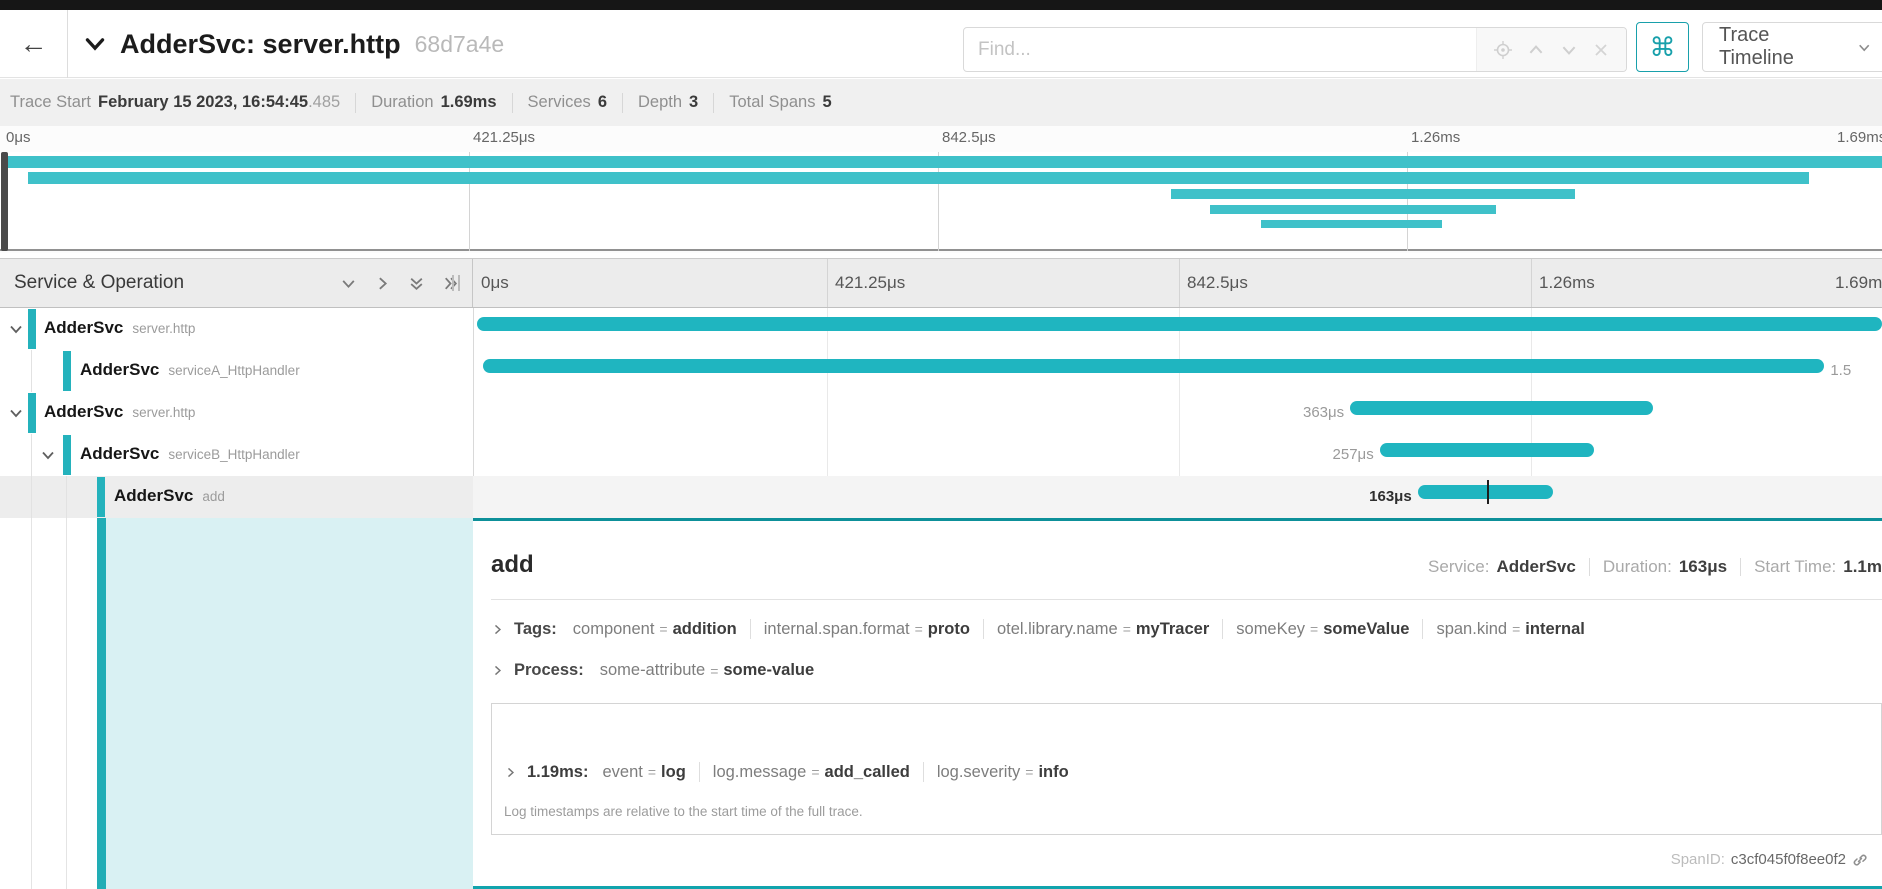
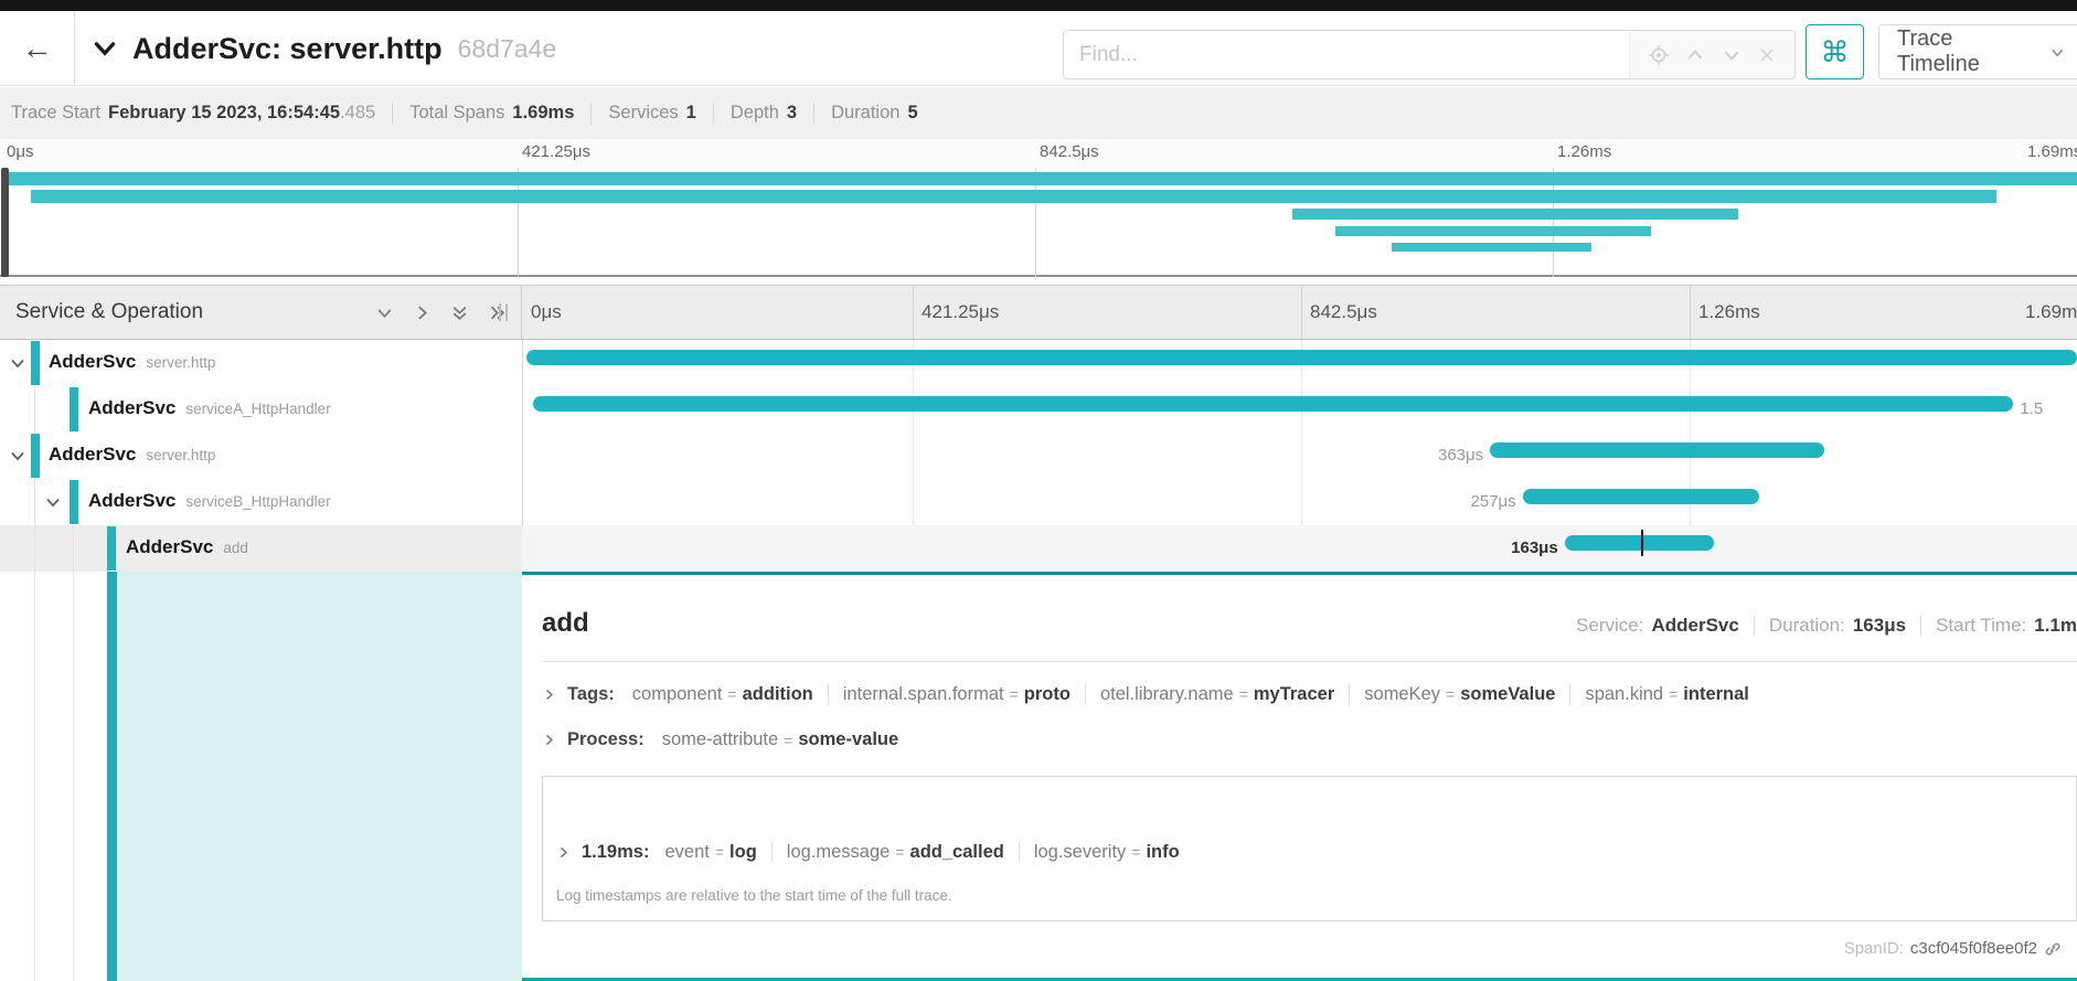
  ←
  AdderSvc: server.http
  68d7a4e
  Find...
  ⌘
  Trace Timeline
  Trace Start
  February 15 2023, 16:54:45
  .485
- Duration
+ Total Spans
  1.69ms
  Services
- 6
+ 1
  Depth
  3
- Total Spans
+ Duration
  5
  0μs
  421.25μs
  842.5μs
  1.26ms
  1.69m
  Service & Operation
  0μs
  421.25μs
  842.5μs
  1.26ms
  1.69m
  AdderSvc server.http
  AdderSvc serviceA_HttpHandler
  1.5
  AdderSvc server.http
  363μs
  AdderSvc serviceB_HttpHandler
  257μs
  AdderSvc add
  163μs
  add
  Service:
  AdderSvc
  Duration:
  163μs
  Start Time:
  1.1m
  Tags:
  component
  =
  addition
  internal.span.format
  =
  proto
  otel.library.name
  =
  myTracer
  someKey
  =
  someValue
  span.kind
  =
  internal
  Process:
  some-attribute
  =
  some-value
  1.19ms:
  event
  =
  log
  log.message
  =
  add_called
  log.severity
  =
  info
  Log timestamps are relative to the start time of the full trace.
  SpanID:
  c3cf045f0f8ee0f2
